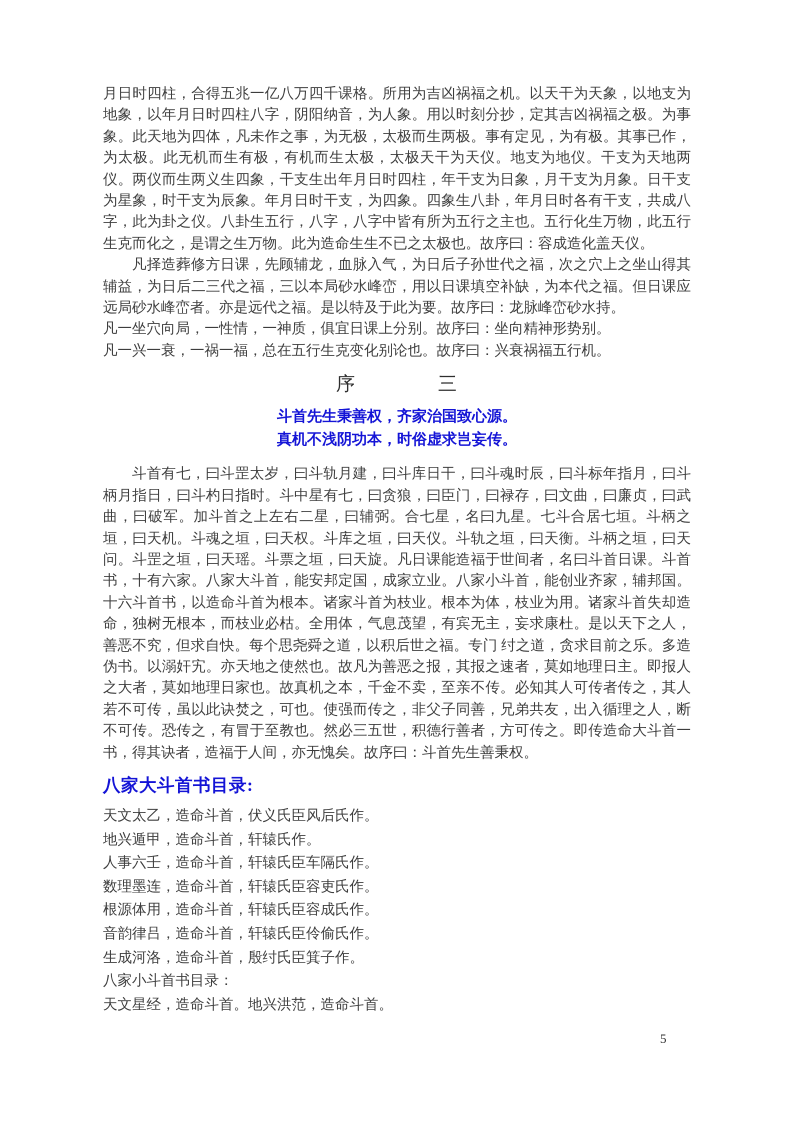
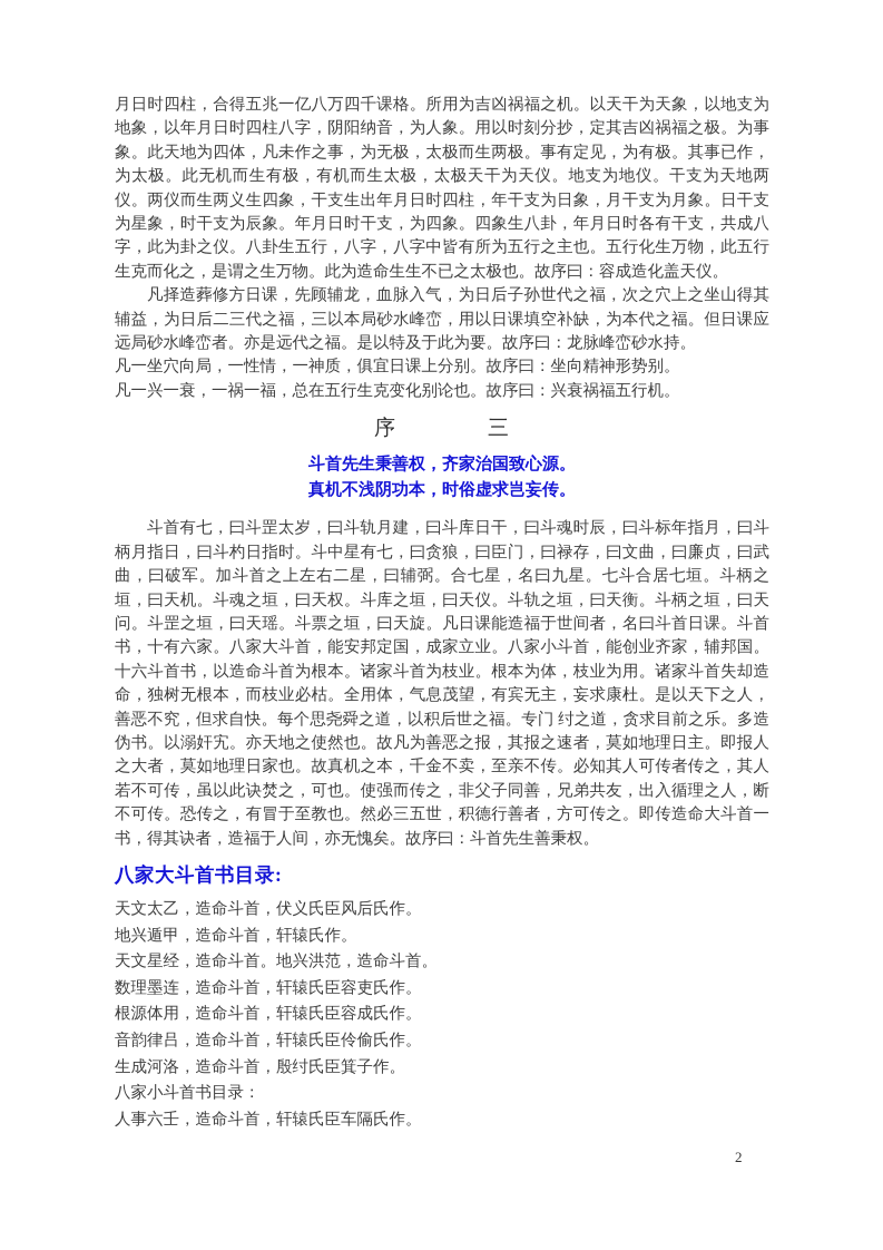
  月日时四柱，合得五兆一亿八万四千课格。所用为吉凶祸福之机。以天干为天象，以地支为地象，以年月日时四柱八字，阴阳纳音，为人象。用以时刻分抄，定其吉凶祸福之极。为事象。此天地为四体，凡未作之事，为无极，太极而生两极。事有定见，为有极。其事已作，为太极。此无机而生有极，有机而生太极，太极天干为天仪。地支为地仪。干支为天地两仪。两仪而生两义生四象，干支生出年月日时四柱，年干支为日象，月干支为月象。日干支为星象，时干支为辰象。年月日时干支，为四象。四象生八卦，年月日时各有干支，共成八字，此为卦之仪。八卦生五行，八字，八字中皆有所为五行之主也。五行化生万物，此五行生克而化之，是谓之生万物。此为造命生生不已之太极也。故序曰：容成造化盖天仪。
  凡择造葬修方日课，先顾辅龙，血脉入气，为日后子孙世代之福，次之穴上之坐山得其辅益，为日后二三代之福，三以本局砂水峰峦，用以日课填空补缺，为本代之福。但日课应远局砂水峰峦者。亦是远代之福。是以特及于此为要。故序曰：龙脉峰峦砂水持。
  凡一坐穴向局，一性情，一神质，俱宜日课上分别。故序曰：坐向精神形势别。
  凡一兴一衰，一祸一福，总在五行生克变化别论也。故序曰：兴衰祸福五行机。
  序
  三
  斗首先生秉善权，齐家治国致心源。
  真机不浅阴功本，时俗虚求岂妄传。
  斗首有七，曰斗罡太岁，曰斗轨月建，曰斗库日干，曰斗魂时辰，曰斗标年指月，曰斗柄月指日，曰斗杓日指时。斗中星有七，曰贪狼，曰臣门，曰禄存，曰文曲，曰廉贞，曰武曲，曰破军。加斗首之上左右二星，曰辅弼。合七星，名曰九星。七斗合居七垣。斗柄之垣，曰天机。斗魂之垣，曰天权。斗库之垣，曰天仪。斗轨之垣，曰天衡。斗柄之垣，曰天问。斗罡之垣，曰天瑶。斗票之垣，曰天旋。凡日课能造福于世间者，名曰斗首日课。斗首书，十有六家。八家大斗首，能安邦定国，成家立业。八家小斗首，能创业齐家，辅邦国。十六斗首书，以造命斗首为根本。诸家斗首为枝业。根本为体，枝业为用。诸家斗首失却造命，独树无根本，而枝业必枯。全用体，气息茂望，有宾无主，妄求康杜。是以天下之人，善恶不究，但求自快。每个思尧舜之道，以积后世之福。专门 纣之道，贪求目前之乐。多造伪书。以溺奸宄。亦天地之使然也。故凡为善恶之报，其报之速者，莫如地理日主。即报人之大者，莫如地理日家也。故真机之本，千金不卖，至亲不传。必知其人可传者传之，其人若不可传，虽以此诀焚之，可也。使强而传之，非父子同善，兄弟共友，出入循理之人，断不可传。恐传之，有冒于至教也。然必三五世，积德行善者，方可传之。即传造命大斗首一书，得其诀者，造福于人间，亦无愧矣。故序曰：斗首先生善秉权。
  八家大斗首书目录:
  天文太乙，造命斗首，伏义氏臣风后氏作。
  地兴遁甲，造命斗首，轩辕氏作。
- 人事六壬，造命斗首，轩辕氏臣车隔氏作。
+ 天文星经，造命斗首。地兴洪范，造命斗首。
  数理墨连，造命斗首，轩辕氏臣容吏氏作。
  根源体用，造命斗首，轩辕氏臣容成氏作。
  音韵律吕，造命斗首，轩辕氏臣伶偷氏作。
  生成河洛，造命斗首，殷纣氏臣箕子作。
  八家小斗首书目录：
- 天文星经，造命斗首。地兴洪范，造命斗首。
+ 人事六壬，造命斗首，轩辕氏臣车隔氏作。
- 5
+ 2
